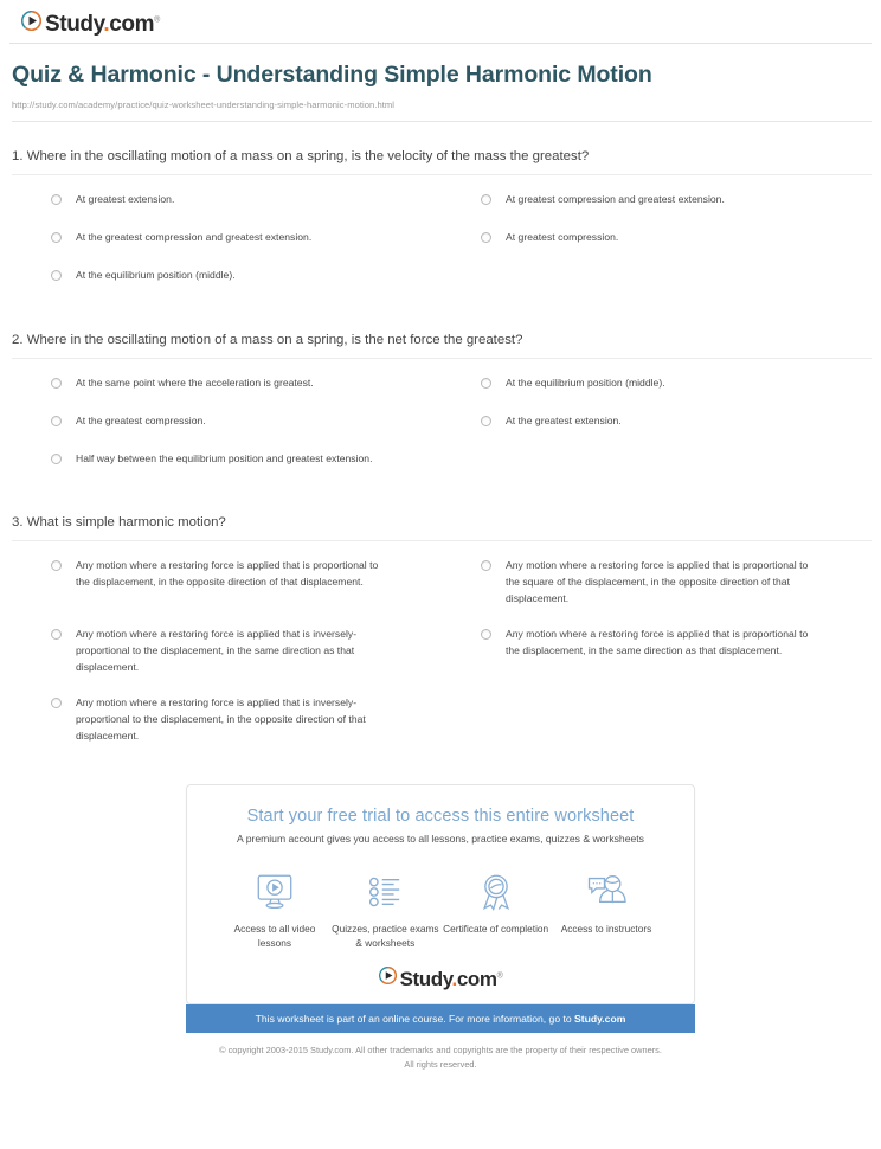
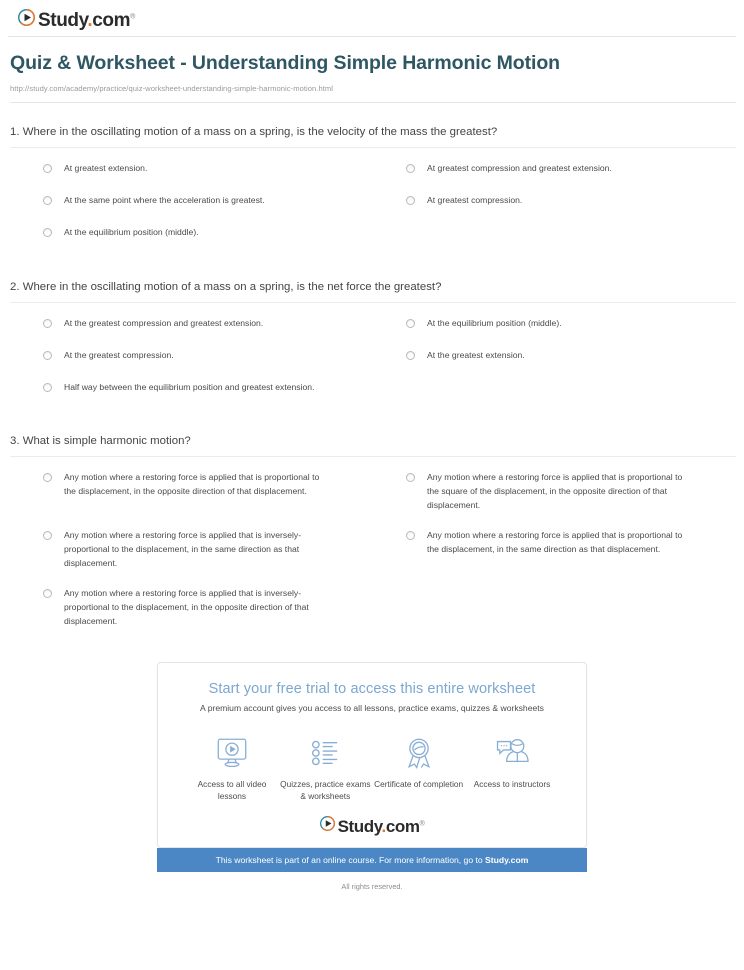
  Study.com
- Quiz & Harmonic - Understanding Simple Harmonic Motion
+ Quiz & Worksheet - Understanding Simple Harmonic Motion
  http://study.com/academy/practice/quiz-worksheet-understanding-simple-harmonic-motion.html
  1. Where in the oscillating motion of a mass on a spring, is the velocity of the mass the greatest?
  At greatest extension.
  At greatest compression and greatest extension.
- At the greatest compression and greatest extension.
+ At the same point where the acceleration is greatest.
  At greatest compression.
  At the equilibrium position (middle).
  2. Where in the oscillating motion of a mass on a spring, is the net force the greatest?
- At the same point where the acceleration is greatest.
+ At the greatest compression and greatest extension.
  At the equilibrium position (middle).
  At the greatest compression.
  At the greatest extension.
  Half way between the equilibrium position and greatest extension.
  3. What is simple harmonic motion?
  Any motion where a restoring force is applied that is proportional to the displacement, in the opposite direction of that displacement.
  Any motion where a restoring force is applied that is proportional to the square of the displacement, in the opposite direction of that displacement.
  Any motion where a restoring force is applied that is inversely-proportional to the displacement, in the same direction as that displacement.
  Any motion where a restoring force is applied that is proportional to the displacement, in the same direction as that displacement.
  Any motion where a restoring force is applied that is inversely-proportional to the displacement, in the opposite direction of that displacement.
  Start your free trial to access this entire worksheet
  A premium account gives you access to all lessons, practice exams, quizzes & worksheets
  Access to all video lessons
  Quizzes, practice exams & worksheets
  Certificate of completion
  Access to instructors
  Study.com
  This worksheet is part of an online course. For more information, go to Study.com
- © copyright 2003-2015 Study.com. All other trademarks and copyrights are the property of their respective owners.
  All rights reserved.
